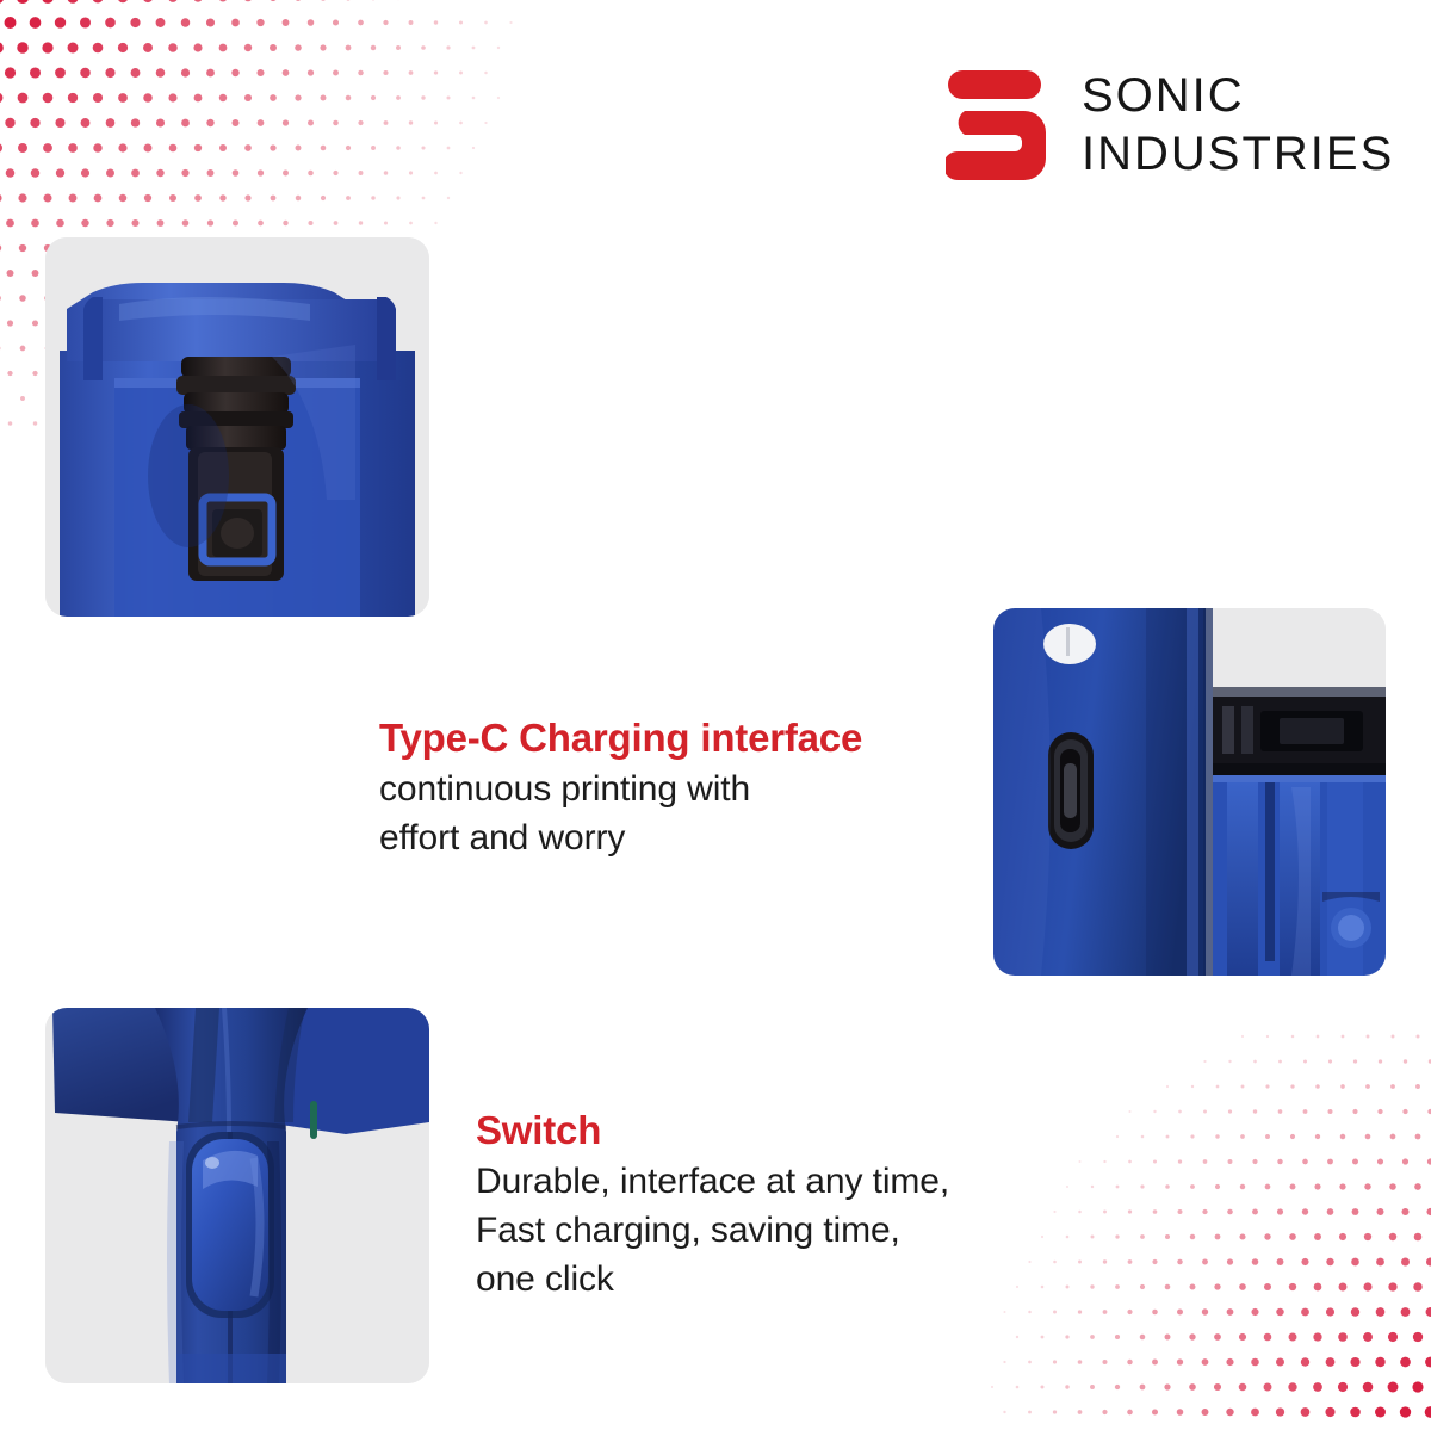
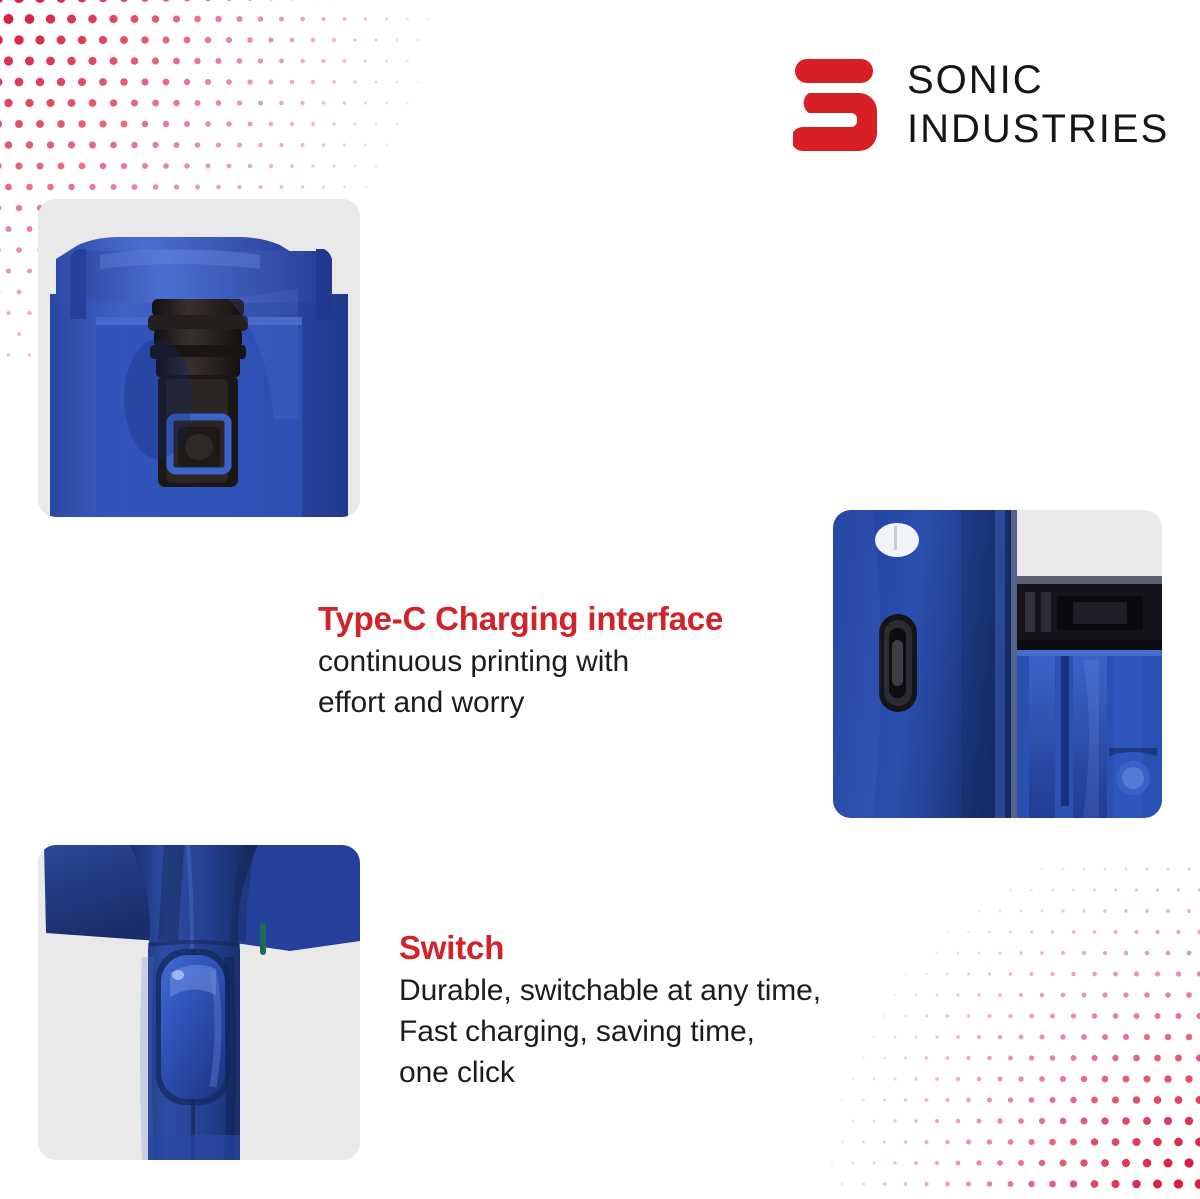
  SONIC
  INDUSTRIES
  Type-C Charging interface
  continuous printing with
  effort and worry
  Switch
- Durable, interface at any time,
+ Durable, switchable at any time,
  Fast charging, saving time,
  one click
